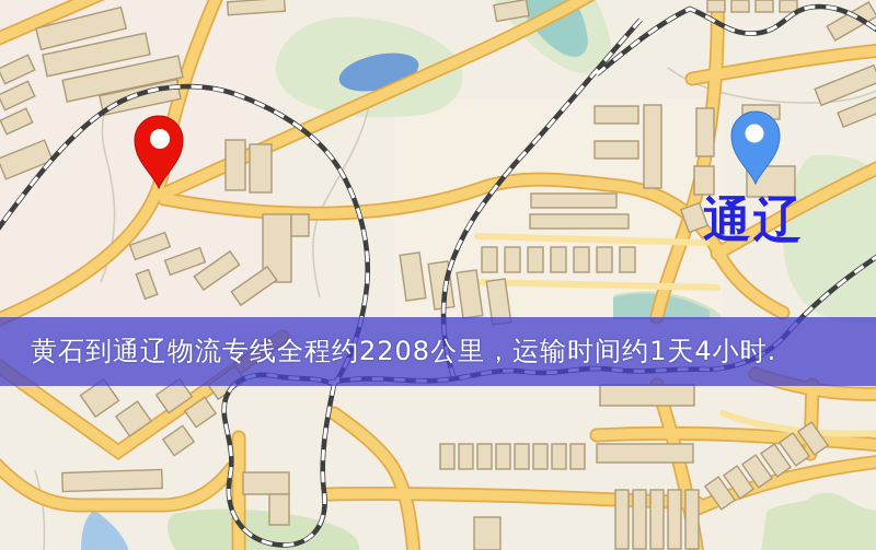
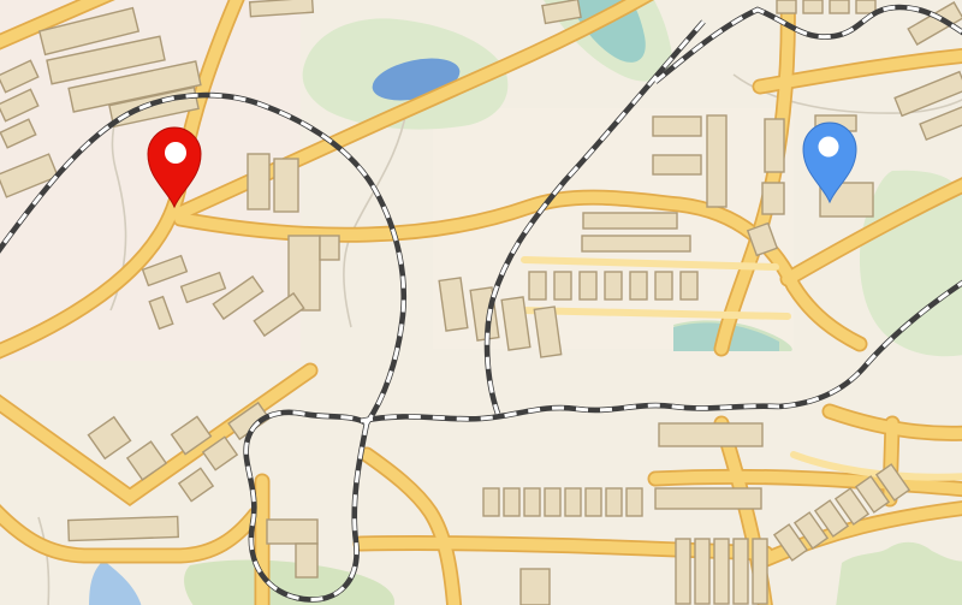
- 通辽
- 黄石到通辽物流专线全程约2208公里，运输时间约1天4小时.
